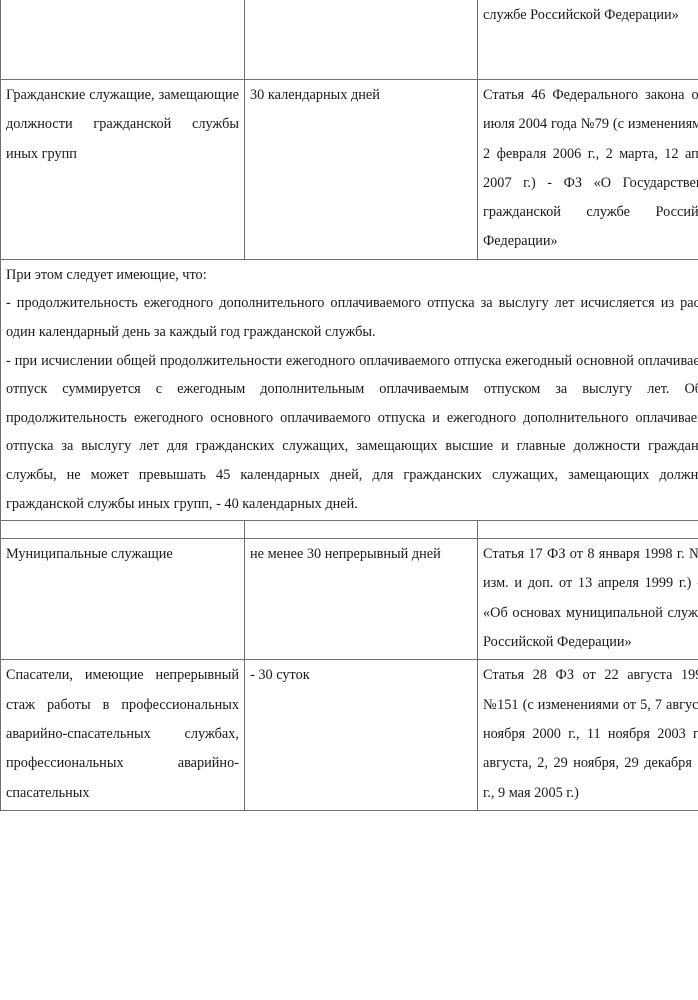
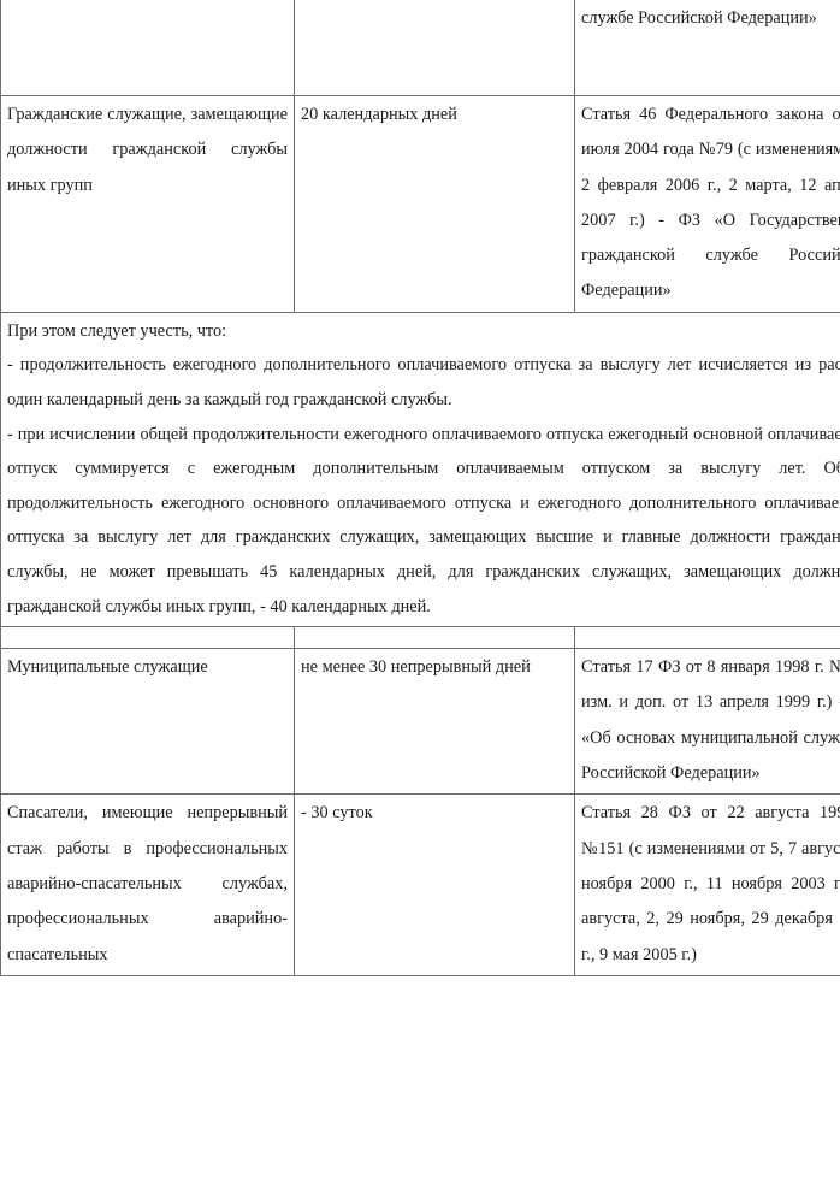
  		службе Российской Федерации»
- Гражданские служащие, замещающие должности гражданской службы иных групп	30 календарных дней	Статья 46 Федерального закона о июля 2004 года №79 (с изменениям 2 февраля 2006 г., 2 марта, 12 ап 2007 г.) - ФЗ «О Государстве гражданской службе Россий Федерации»
+ Гражданские служащие, замещающие должности гражданской службы иных групп	20 календарных дней	Статья 46 Федерального закона о июля 2004 года №79 (с изменениям 2 февраля 2006 г., 2 марта, 12 ап 2007 г.) - ФЗ «О Государстве гражданской службе Россий Федерации»
- При этом следует имеющие, что: - продолжительность ежегодного дополнительного оплачиваемого отпуска за выслугу лет исчисляется из рас один календарный день за каждый год гражданской службы. - при исчислении общей продолжительности ежегодного оплачиваемого отпуска ежегодный основной оплачивае отпуск суммируется с ежегодным дополнительным оплачиваемым отпуском за выслугу лет. О продолжительность ежегодного основного оплачиваемого отпуска и ежегодного дополнительного оплачивае отпуска за выслугу лет для гражданских служащих, замещающих высшие и главные должности граждан службы, не может превышать 45 календарных дней, для гражданских служащих, замещающих должн гражданской службы иных групп, - 40 календарных дней.
+ При этом следует учесть, что: - продолжительность ежегодного дополнительного оплачиваемого отпуска за выслугу лет исчисляется из рас один календарный день за каждый год гражданской службы. - при исчислении общей продолжительности ежегодного оплачиваемого отпуска ежегодный основной оплачивае отпуск суммируется с ежегодным дополнительным оплачиваемым отпуском за выслугу лет. О продолжительность ежегодного основного оплачиваемого отпуска и ежегодного дополнительного оплачивае отпуска за выслугу лет для гражданских служащих, замещающих высшие и главные должности граждан службы, не может превышать 45 календарных дней, для гражданских служащих, замещающих должн гражданской службы иных групп, - 40 календарных дней.
  Муниципальные служащие	не менее 30 непрерывный дней	Статья 17 ФЗ от 8 января 1998 г. № изм. и доп. от 13 апреля 1999 г.) «Об основах муниципальной служ Российской Федерации»
  Спасатели, имеющие непрерывный стаж работы в профессиональных аварийно-спасательных службах, профессиональных аварийно-спасательных	- 30 суток	Статья 28 ФЗ от 22 августа 19 №151 (с изменениями от 5, 7 авгус ноября 2000 г., 11 ноября 2003 г августа, 2, 29 ноября, 29 декабря г., 9 мая 2005 г.)
